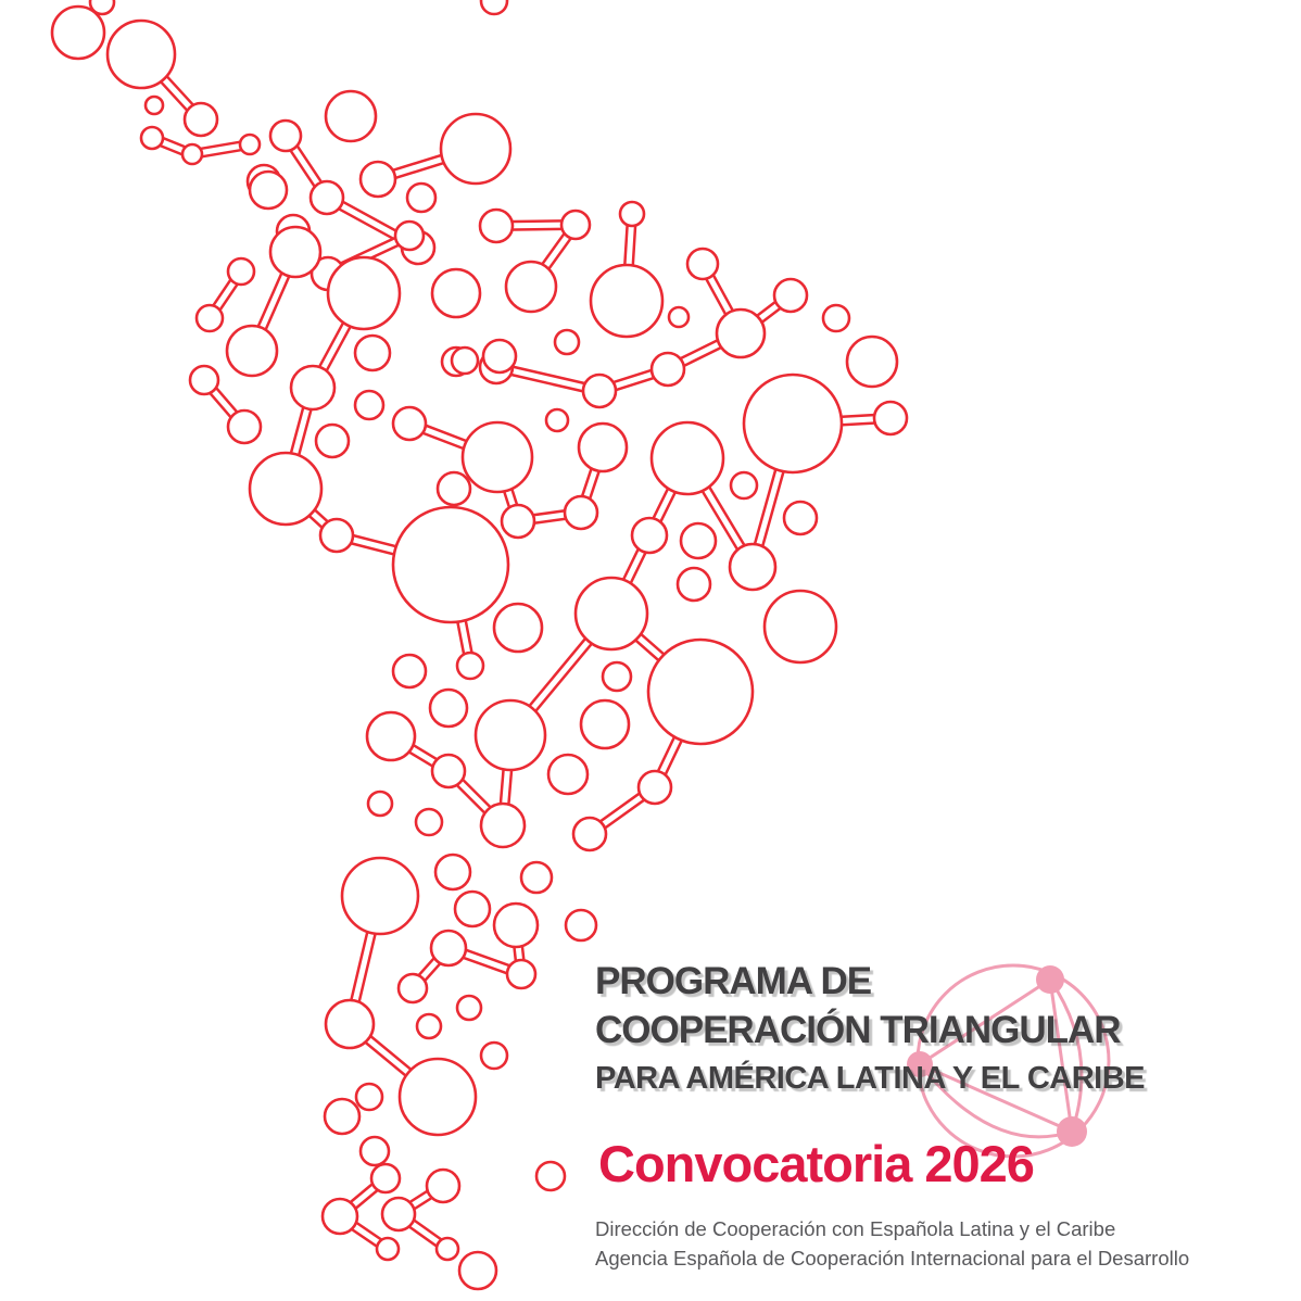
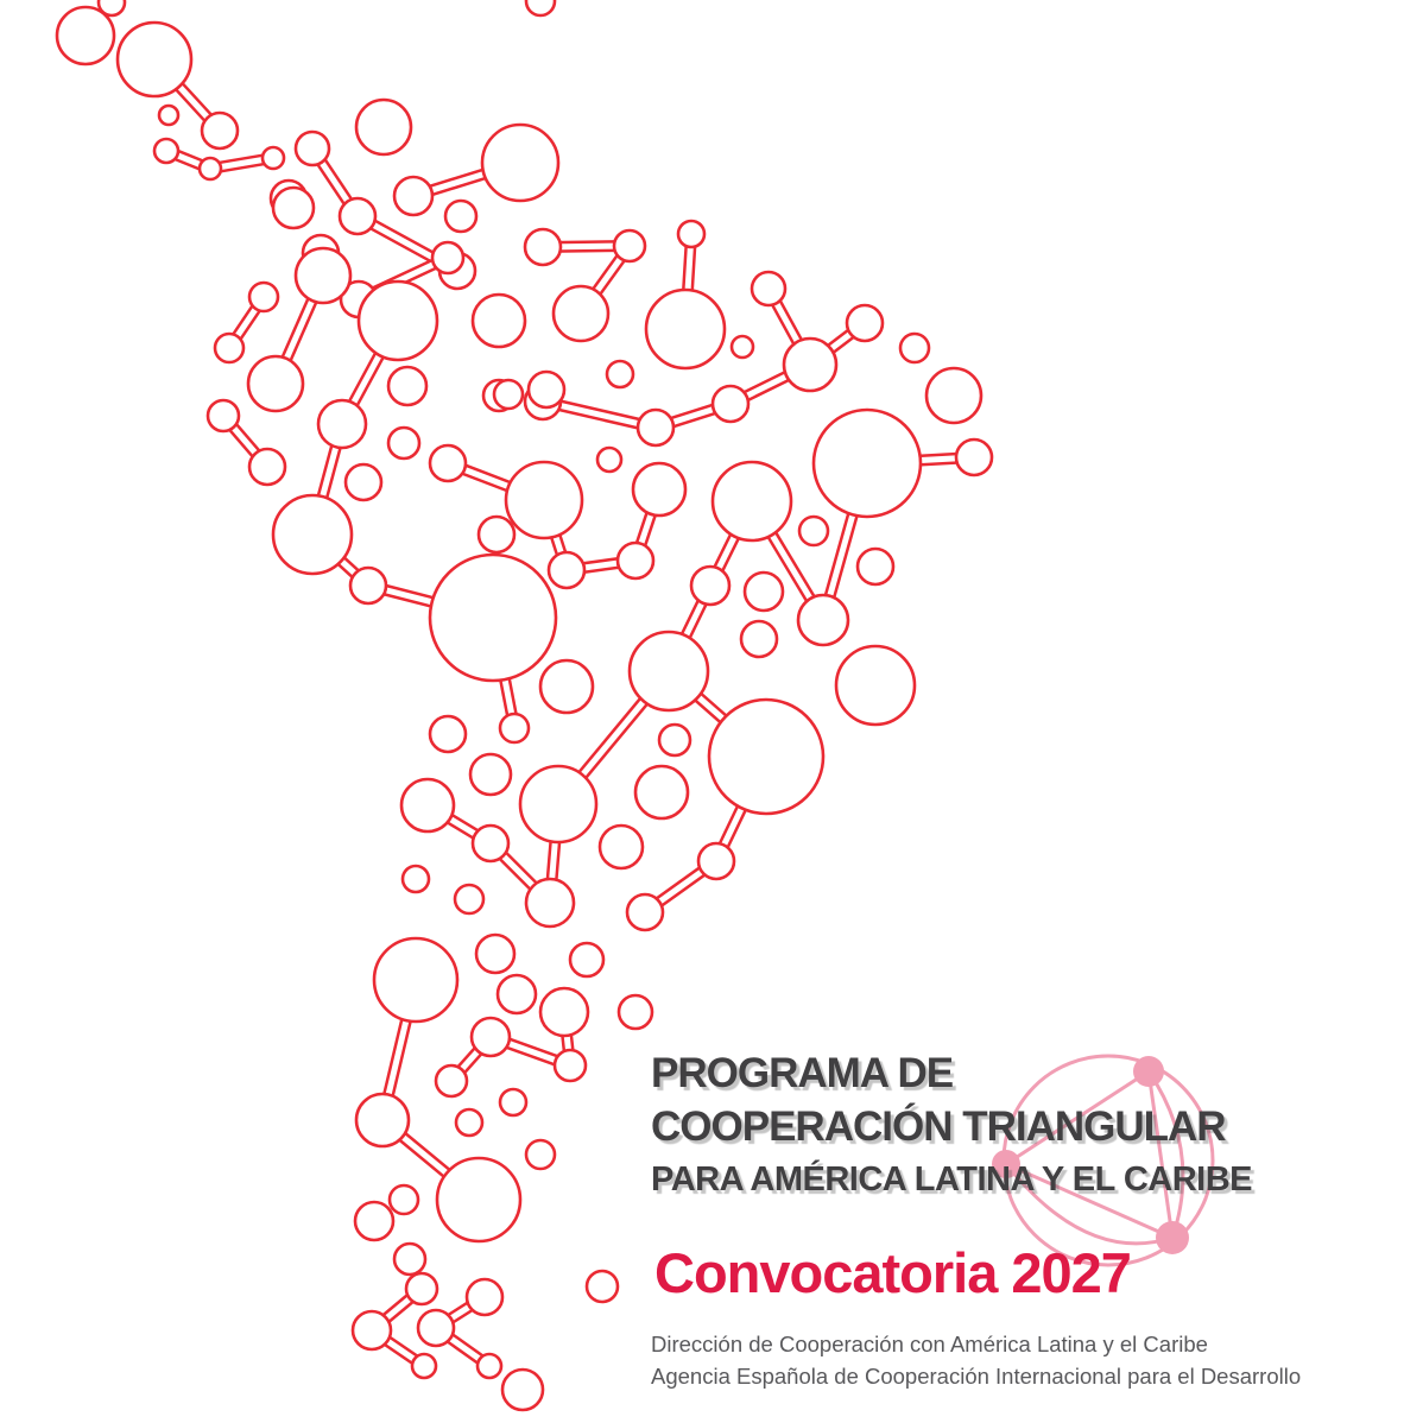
  PROGRAMA DE
  COOPERACIÓN TRIANGULAR
  PARA AMÉRICA LATINA Y EL CARIBE
- Convocatoria 2026
+ Convocatoria 2027
- Dirección de Cooperación con Española Latina y el Caribe
+ Dirección de Cooperación con América Latina y el Caribe
  Agencia Española de Cooperación Internacional para el Desarrollo
